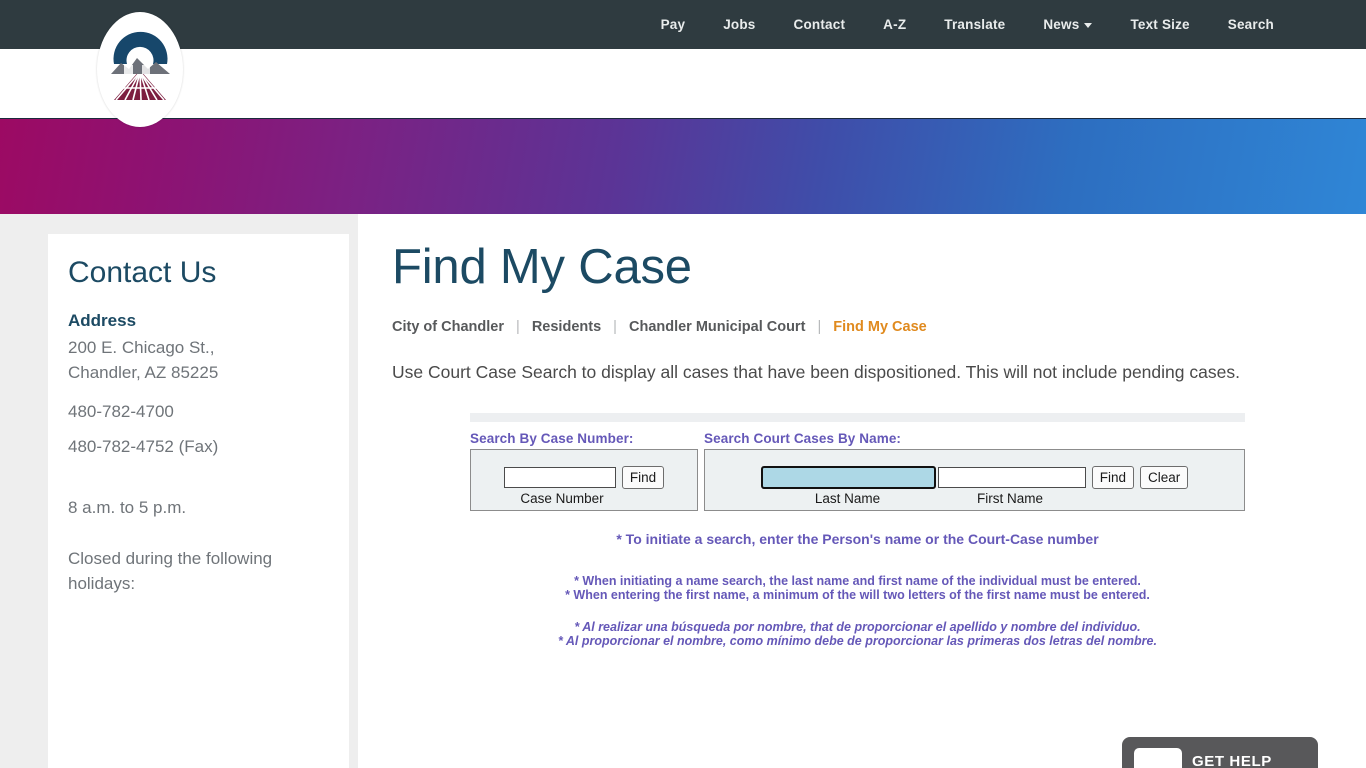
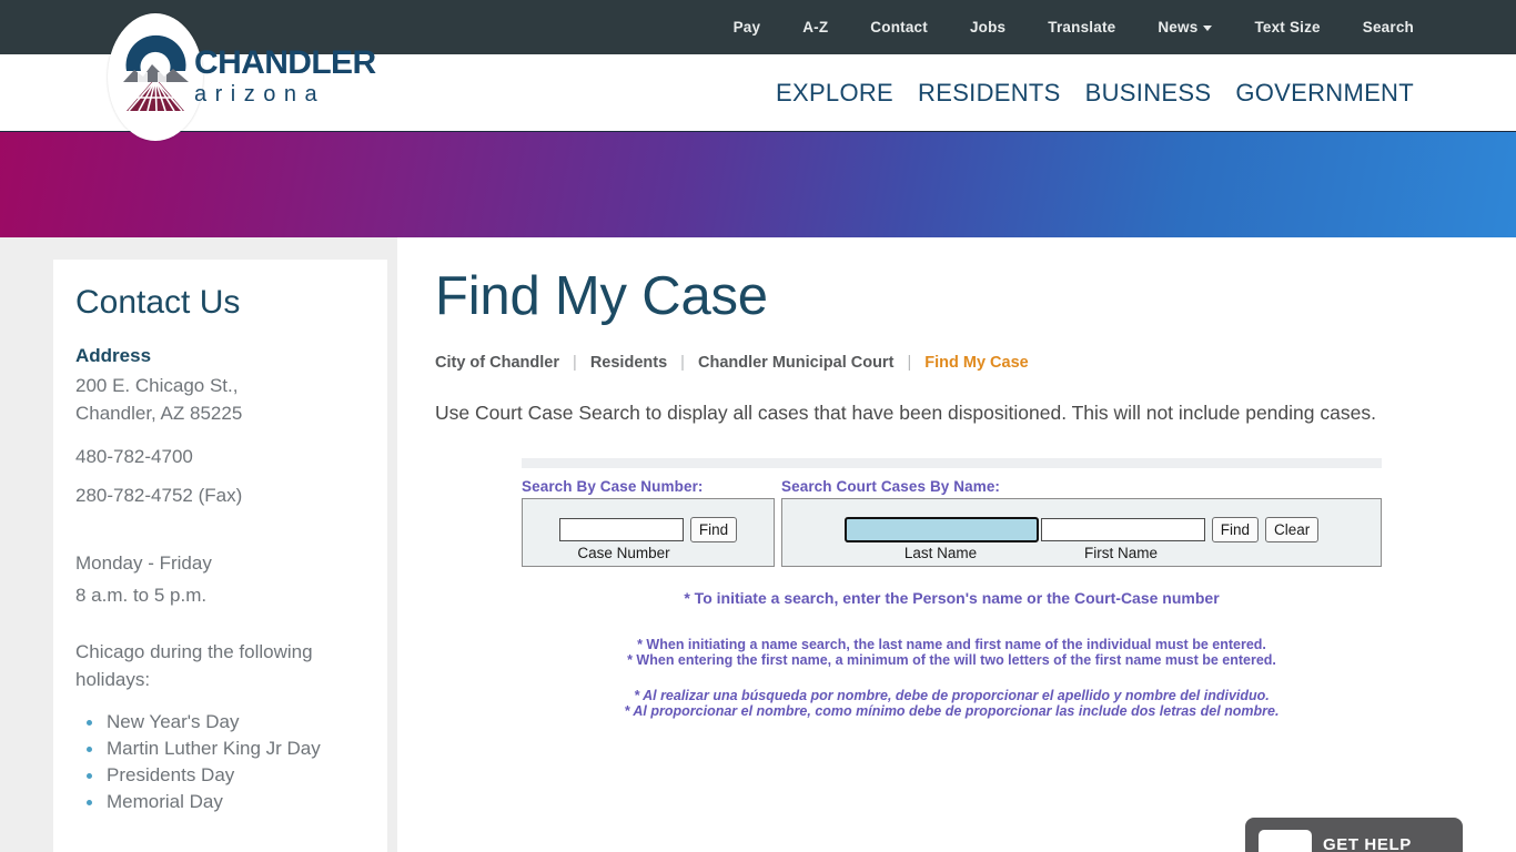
  Pay
- Jobs
+ A-Z
  Contact
- A-Z
+ Jobs
  Translate
  News
  Text Size
  Search
+ CHANDLER
+ arizona
+ EXPLORE
+ RESIDENTS
+ BUSINESS
+ GOVERNMENT
  Contact Us
  Address
  200 E. Chicago St.,
  Chandler, AZ 85225
  480-782-4700
- 480-782-4752 (Fax)
+ 280-782-4752 (Fax)
+ Monday - Friday
  8 a.m. to 5 p.m.
- Closed during the following holidays:
+ Chicago during the following holidays:
+ New Year's Day
+ Martin Luther King Jr Day
+ Presidents Day
+ Memorial Day
  Find My Case
  City of Chandler | Residents | Chandler Municipal Court | Find My Case
  Use Court Case Search to display all cases that have been dispositioned. This will not include pending cases.
  Search By Case Number:
  Find
  Case Number
  Search Court Cases By Name:
  Find
  Clear
  Last Name
  First Name
  * To initiate a search, enter the Person's name or the Court-Case number
  * When initiating a name search, the last name and first name of the individual must be entered.
  * When entering the first name, a minimum of the will two letters of the first name must be entered.
- * Al realizar una búsqueda por nombre, that de proporcionar el apellido y nombre del individuo.
+ * Al realizar una búsqueda por nombre, debe de proporcionar el apellido y nombre del individuo.
- * Al proporcionar el nombre, como mínimo debe de proporcionar las primeras dos letras del nombre.
+ * Al proporcionar el nombre, como mínimo debe de proporcionar las include dos letras del nombre.
  GET HELP
